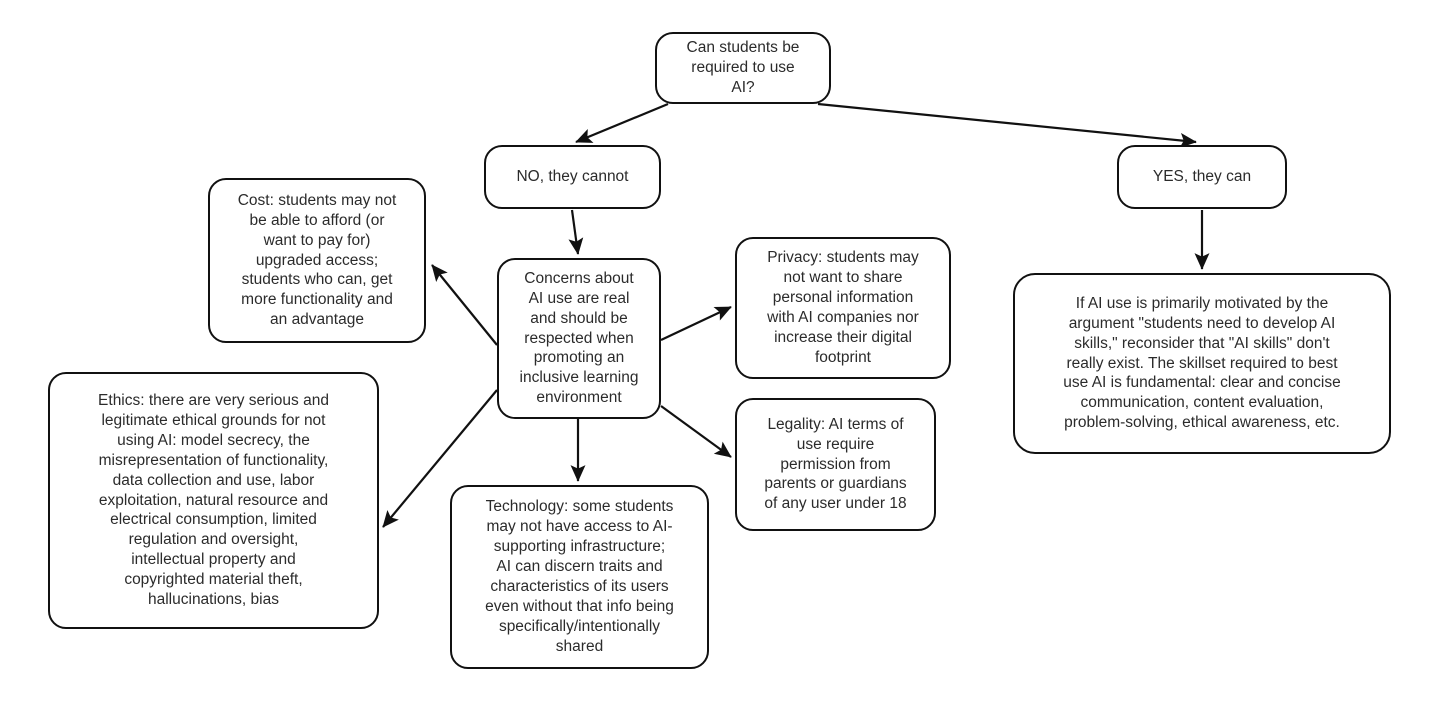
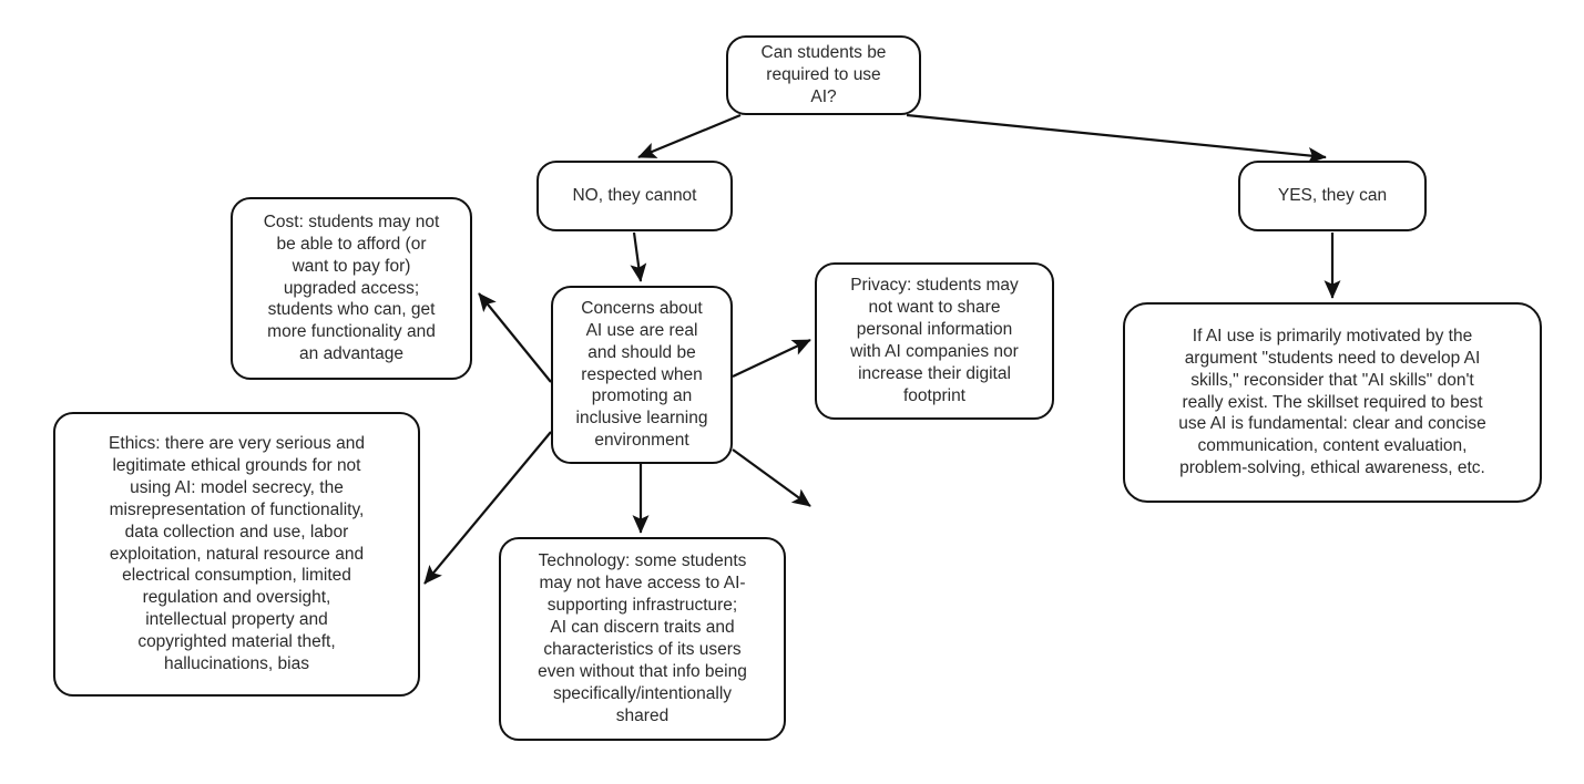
  Can students be
  required to use
  AI?
  NO, they cannot
  YES, they can
  Concerns about
  AI use are real
  and should be
  respected when
  promoting an
  inclusive learning
  environment
  Cost: students may not
  be able to afford (or
  want to pay for)
  upgraded access;
  students who can, get
  more functionality and
  an advantage
  Ethics: there are very serious and
  legitimate ethical grounds for not
  using AI: model secrecy, the
  misrepresentation of functionality,
  data collection and use, labor
  exploitation, natural resource and
  electrical consumption, limited
  regulation and oversight,
  intellectual property and
  copyrighted material theft,
  hallucinations, bias
  Privacy: students may
  not want to share
  personal information
  with AI companies nor
  increase their digital
  footprint
- Legality: AI terms of
- use require
- permission from
- parents or guardians
- of any user under 18
  Technology: some students
  may not have access to AI-
  supporting infrastructure;
  AI can discern traits and
  characteristics of its users
  even without that info being
  specifically/intentionally
  shared
  If AI use is primarily motivated by the
  argument "students need to develop AI
  skills," reconsider that "AI skills" don't
  really exist. The skillset required to best
  use AI is fundamental: clear and concise
  communication, content evaluation,
  problem-solving, ethical awareness, etc.
